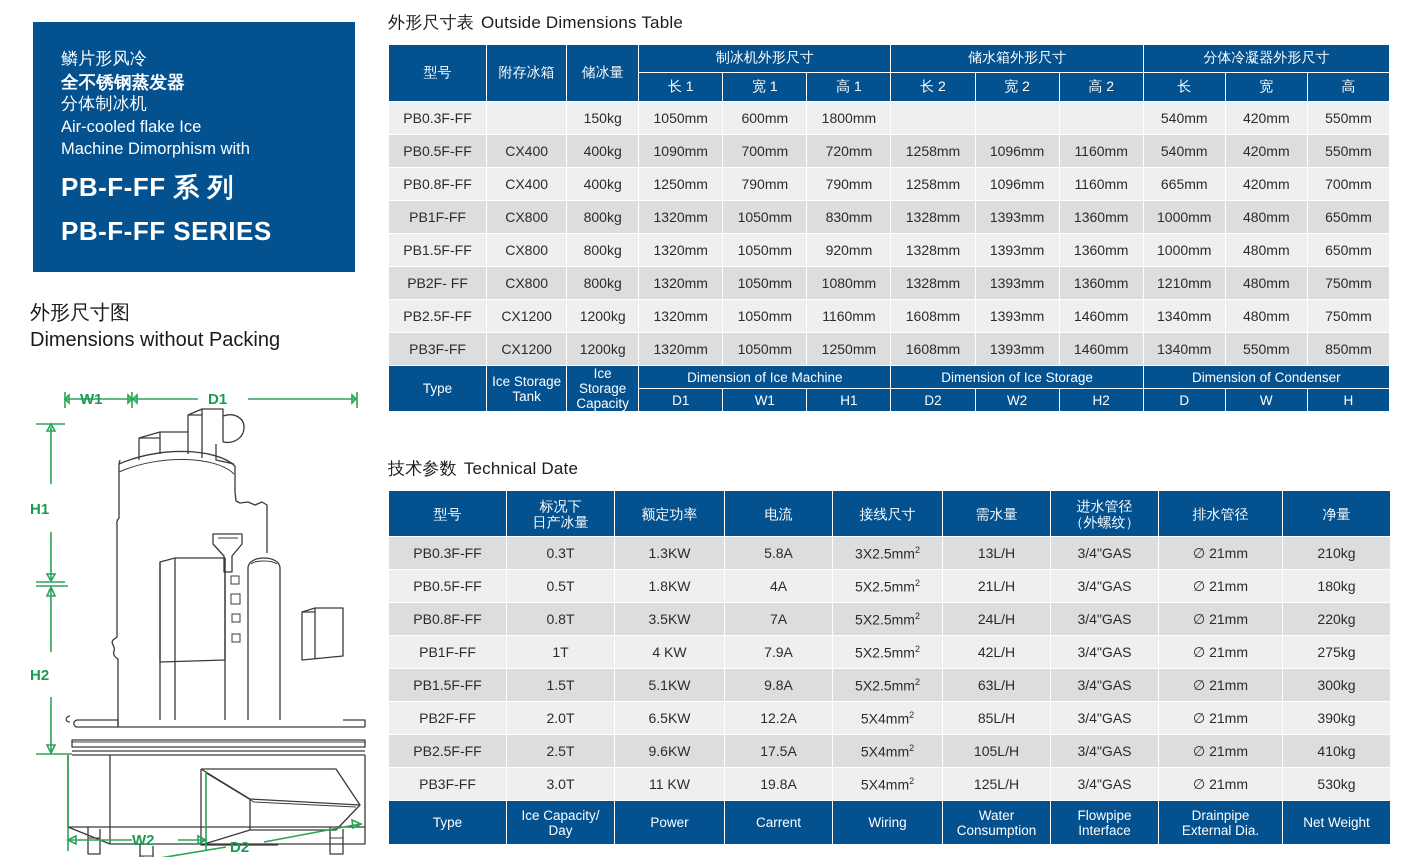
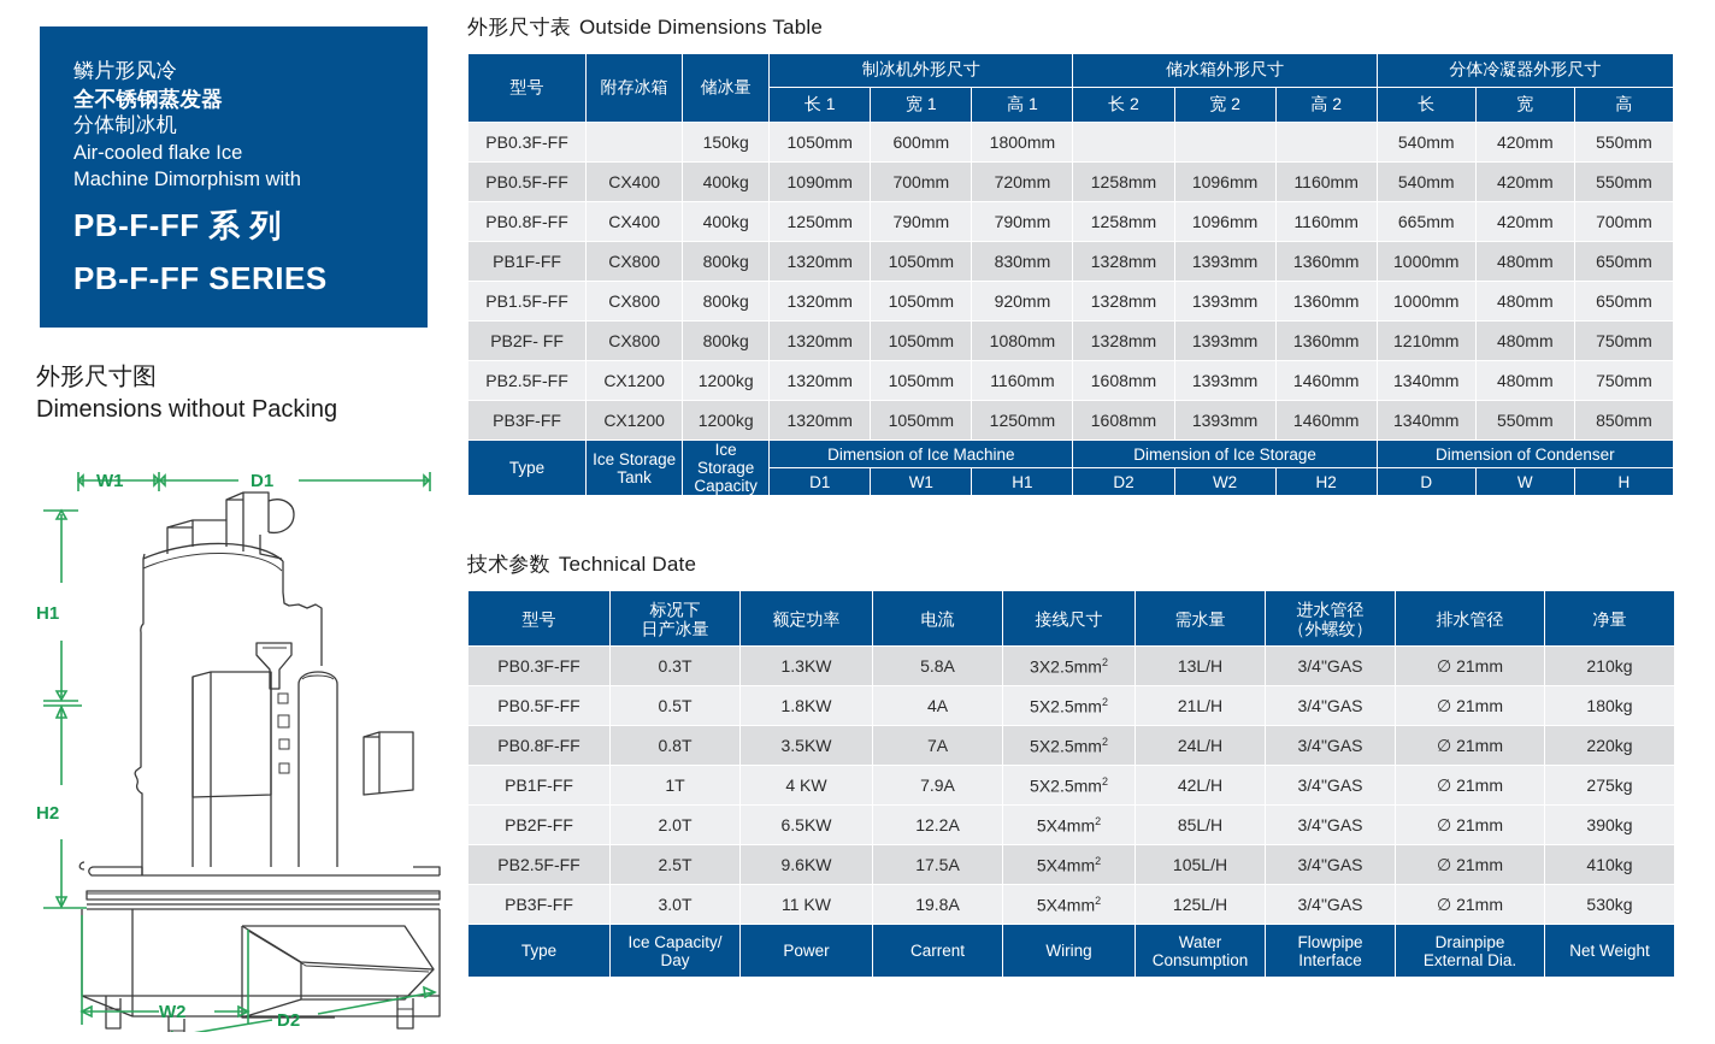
  鳞片形风冷
  全不锈钢蒸发器
  分体制冰机
  Air-cooled flake Ice
  Machine Dimorphism with
  PB-F-FF 系 列
  PB-F-FF SERIES
  外形尺寸图
  Dimensions without Packing
  W1
  D1
  H1
  H2
  D2
  W2
  外形尺寸表 Outside Dimensions Table
  型号	附存冰箱	储冰量	制冰机外形尺寸	储水箱外形尺寸	分体冷凝器外形尺寸
  长 1	宽 1	高 1	长 2	宽 2	高 2	长	宽	高
  PB0.3F-FF		150kg	1050mm	600mm	1800mm				540mm	420mm	550mm
  PB0.5F-FF	CX400	400kg	1090mm	700mm	720mm	1258mm	1096mm	1160mm	540mm	420mm	550mm
  PB0.8F-FF	CX400	400kg	1250mm	790mm	790mm	1258mm	1096mm	1160mm	665mm	420mm	700mm
  PB1F-FF	CX800	800kg	1320mm	1050mm	830mm	1328mm	1393mm	1360mm	1000mm	480mm	650mm
  PB1.5F-FF	CX800	800kg	1320mm	1050mm	920mm	1328mm	1393mm	1360mm	1000mm	480mm	650mm
  PB2F- FF	CX800	800kg	1320mm	1050mm	1080mm	1328mm	1393mm	1360mm	1210mm	480mm	750mm
  PB2.5F-FF	CX1200	1200kg	1320mm	1050mm	1160mm	1608mm	1393mm	1460mm	1340mm	480mm	750mm
  PB3F-FF	CX1200	1200kg	1320mm	1050mm	1250mm	1608mm	1393mm	1460mm	1340mm	550mm	850mm
  Type	Ice Storage Tank	Ice Storage Capacity	Dimension of Ice Machine	Dimension of Ice Storage	Dimension of Condenser
  D1	W1	H1	D2	W2	H2	D	W	H
  技术参数 Technical Date
  型号	标况下日产冰量	额定功率	电流	接线尺寸	需水量	进水管径（外螺纹）	排水管径	净量
  PB0.3F-FF	0.3T	1.3KW	5.8A	3X2.5mm2	13L/H	3/4"GAS	∅ 21mm	210kg
  PB0.5F-FF	0.5T	1.8KW	4A	5X2.5mm2	21L/H	3/4"GAS	∅ 21mm	180kg
  PB0.8F-FF	0.8T	3.5KW	7A	5X2.5mm2	24L/H	3/4"GAS	∅ 21mm	220kg
  PB1F-FF	1T	4 KW	7.9A	5X2.5mm2	42L/H	3/4"GAS	∅ 21mm	275kg
- PB1.5F-FF	1.5T	5.1KW	9.8A	5X2.5mm2	63L/H	3/4"GAS	∅ 21mm	300kg
  PB2F-FF	2.0T	6.5KW	12.2A	5X4mm2	85L/H	3/4"GAS	∅ 21mm	390kg
  PB2.5F-FF	2.5T	9.6KW	17.5A	5X4mm2	105L/H	3/4"GAS	∅ 21mm	410kg
  PB3F-FF	3.0T	11 KW	19.8A	5X4mm2	125L/H	3/4"GAS	∅ 21mm	530kg
  Type	Ice Capacity/Day	Power	Carrent	Wiring	WaterConsumption	FlowpipeInterface	DrainpipeExternal Dia.	Net Weight
